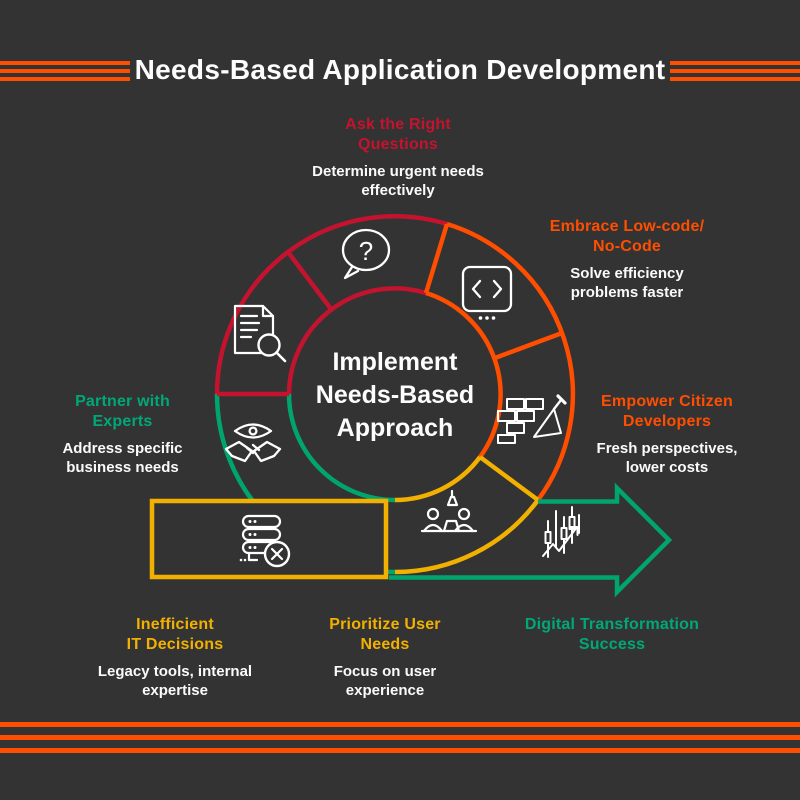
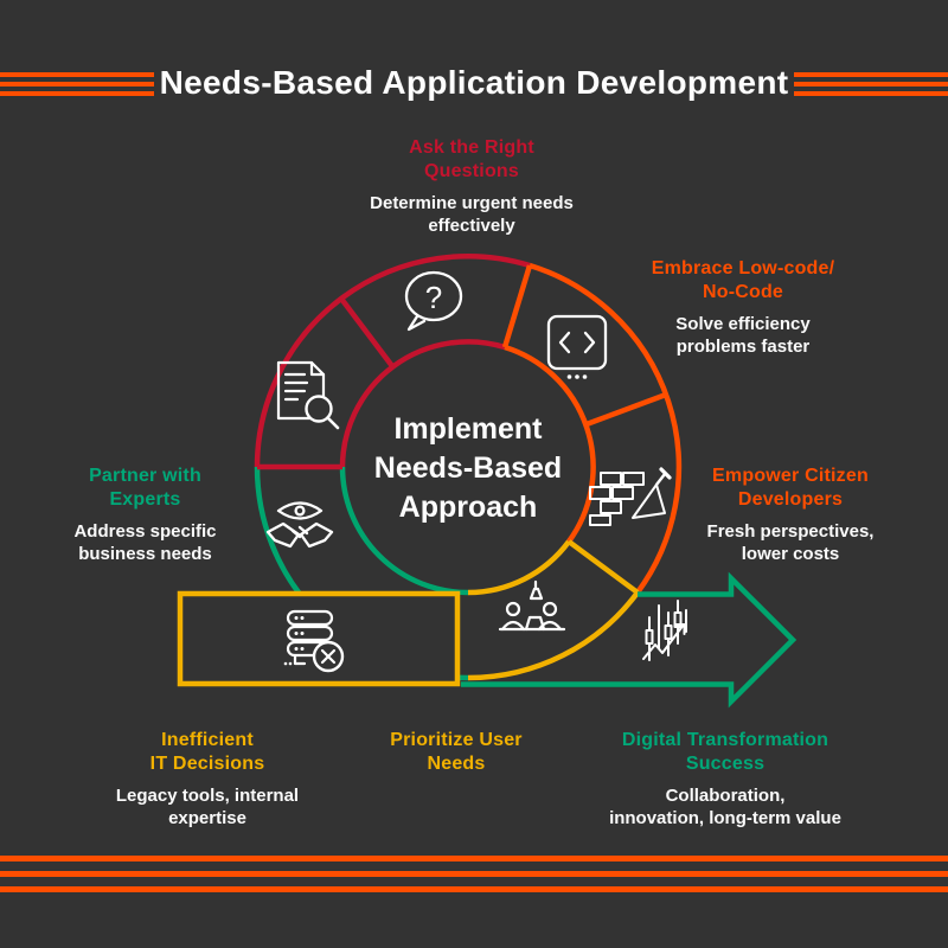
  Needs-Based Application Development
  ?
  Implement
  Needs-Based
  Approach
  Ask the Right
  Questions
  Determine urgent needs
  effectively
  Embrace Low-code/
  No-Code
  Solve efficiency
  problems faster
  Empower Citizen
  Developers
  Fresh perspectives,
  lower costs
  Digital Transformation
  Success
+ Collaboration,
+ innovation, long-term value
  Prioritize User
  Needs
- Focus on user
- experience
  Inefficient
  IT Decisions
  Legacy tools, internal
  expertise
  Partner with
  Experts
  Address specific
  business needs
